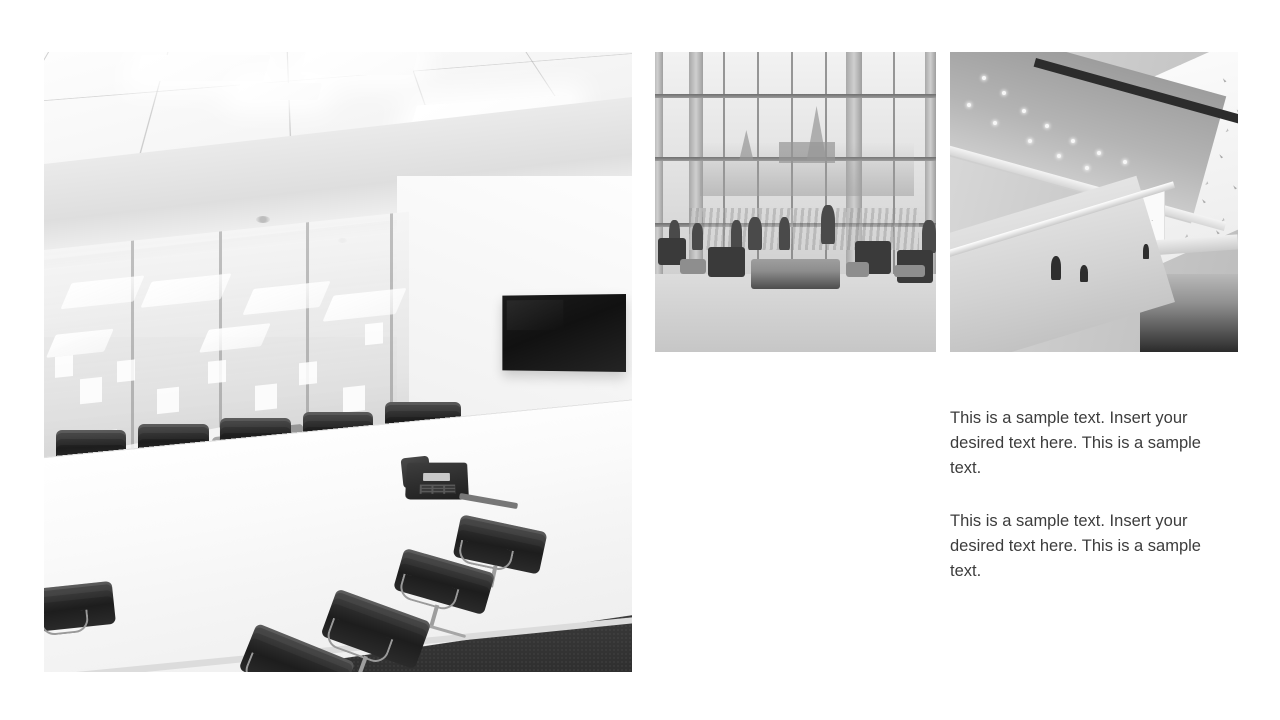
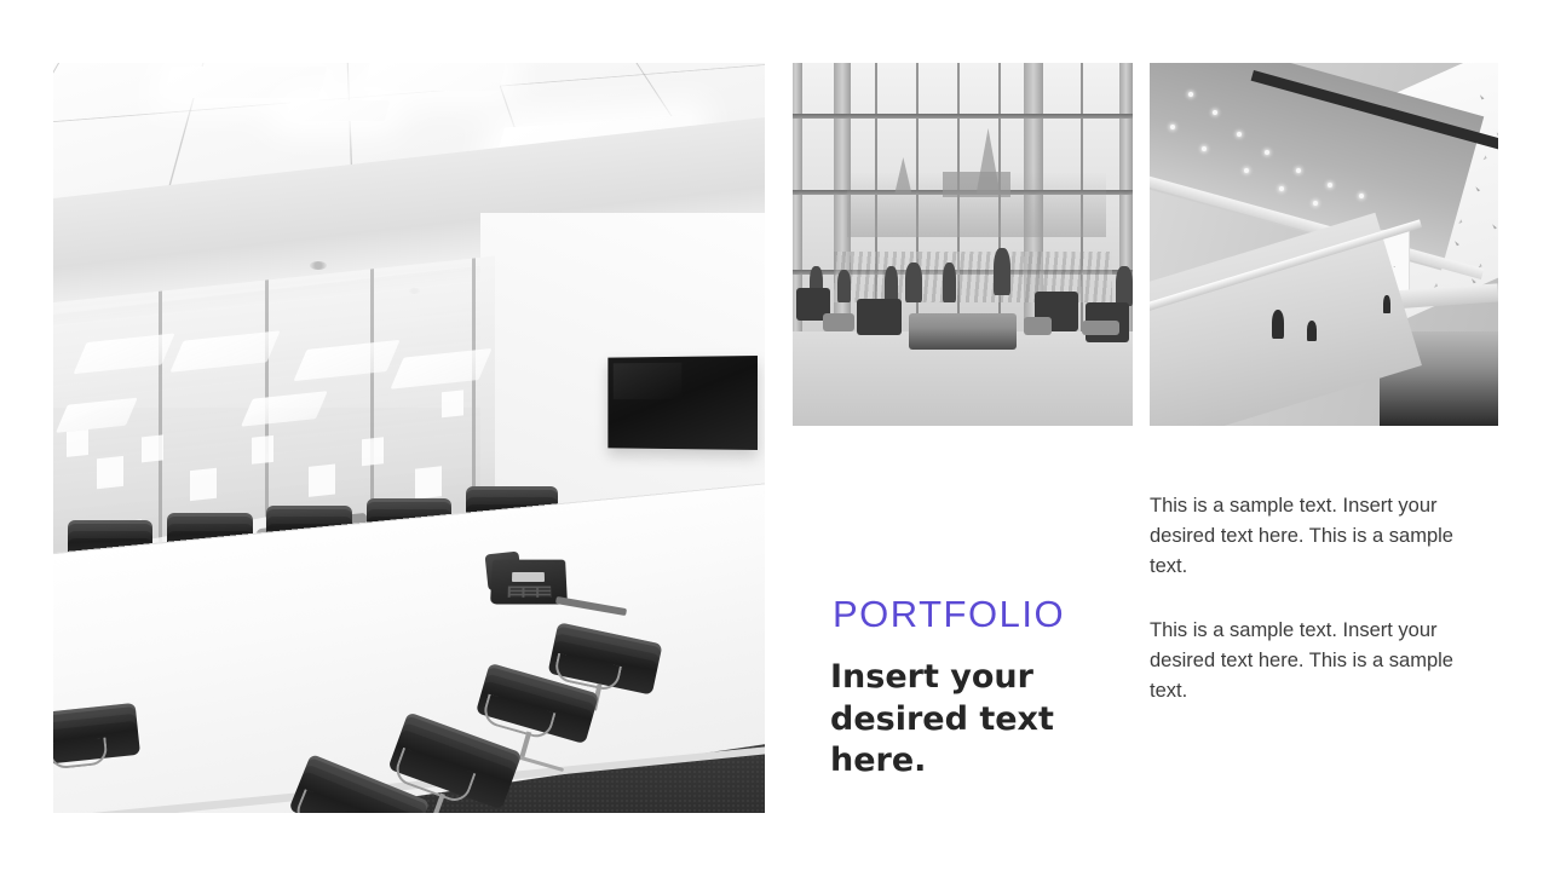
+ PORTFOLIO
+ Insert your desired text here.
  This is a sample text. Insert your desired text here. This is a sample text.
  This is a sample text. Insert your desired text here. This is a sample text.
